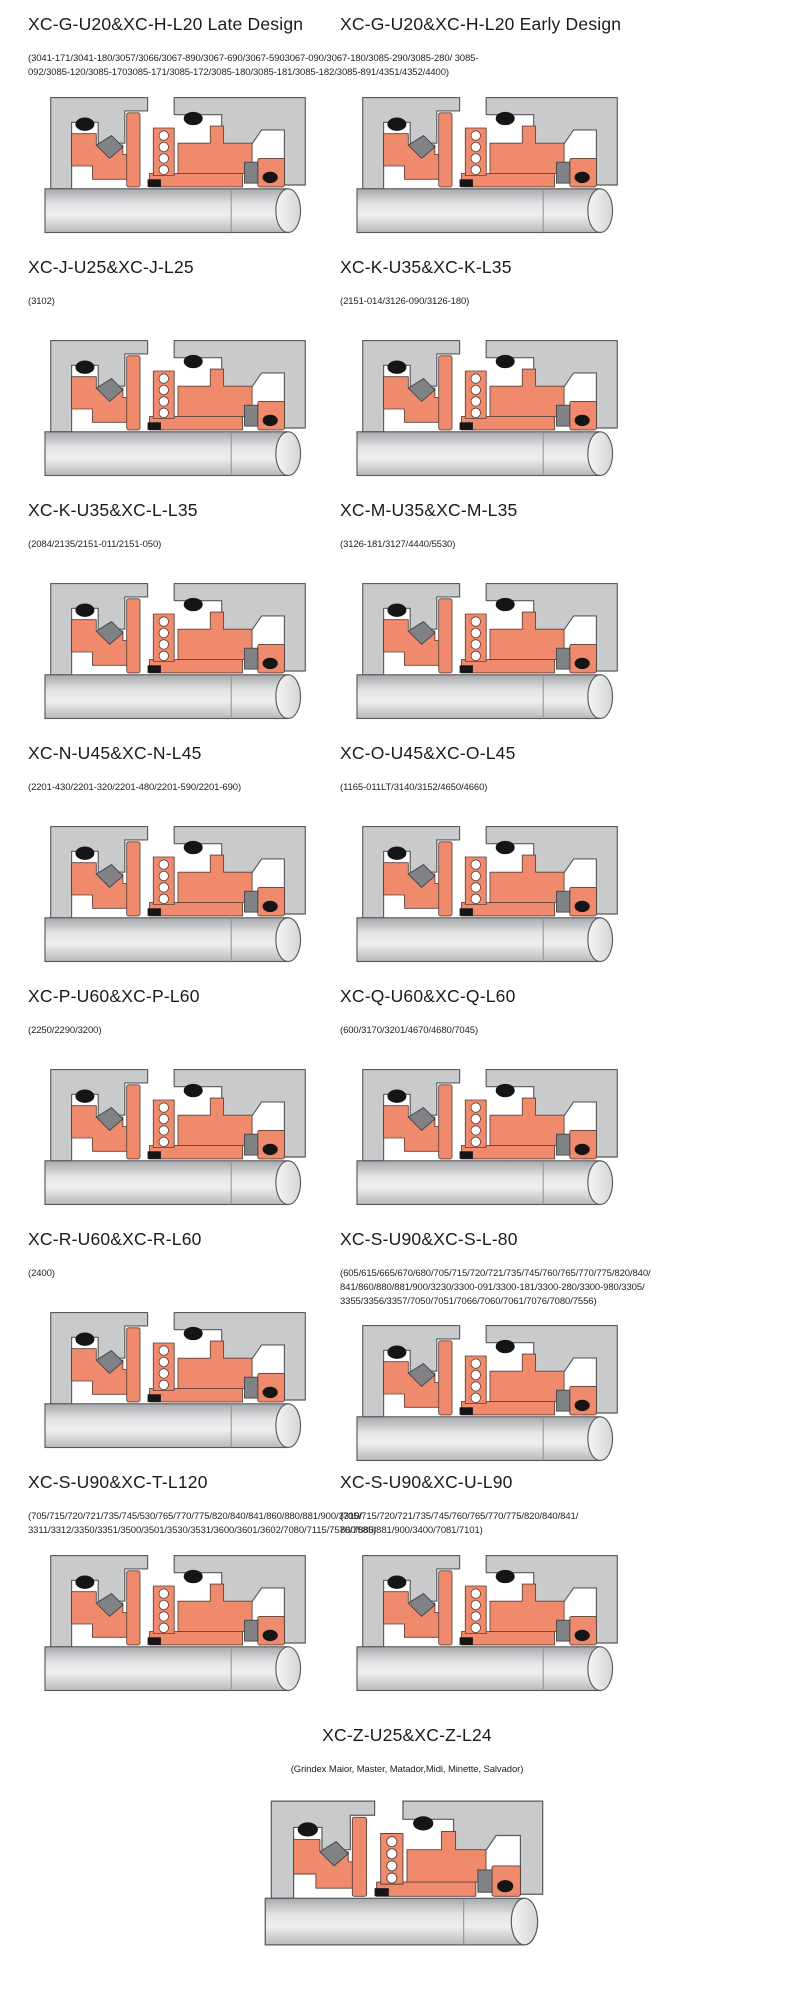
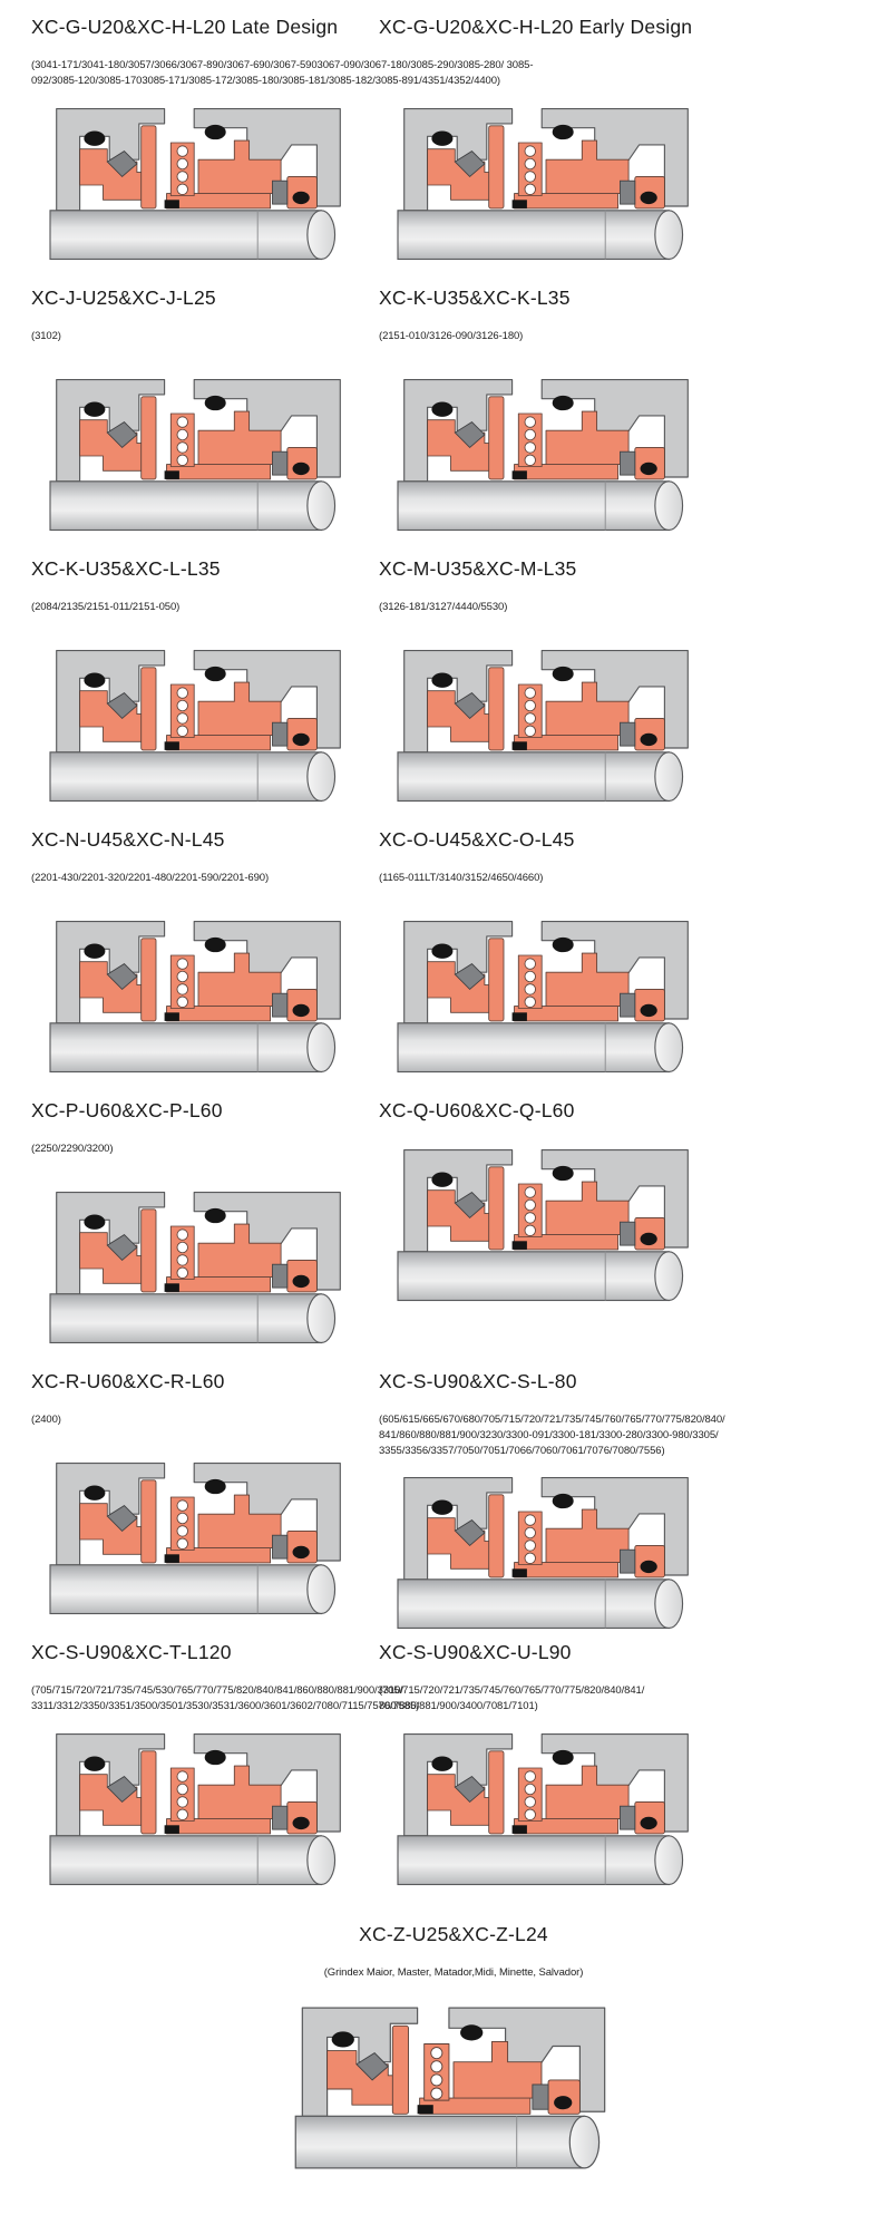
  XC-G-U20&XC-H-L20 Late Design
  (3041-171/3041-180/3057/3066/3067-890/3067-690/3067-5903067-090/3067-180/3085-290/3085-280/ 3085-092/3085-120/3085-1703085-171/3085-172/3085-180/3085-181/3085-182/3085-891/4351/4352/4400)
  XC-G-U20&XC-H-L20 Early Design
  XC-J-U25&XC-J-L25
  (3102)
  XC-K-U35&XC-K-L35
- (2151-014/3126-090/3126-180)
+ (2151-010/3126-090/3126-180)
  XC-K-U35&XC-L-L35
  (2084/2135/2151-011/2151-050)
  XC-M-U35&XC-M-L35
  (3126-181/3127/4440/5530)
  XC-N-U45&XC-N-L45
  (2201-430/2201-320/2201-480/2201-590/2201-690)
  XC-O-U45&XC-O-L45
  (1165-011LT/3140/3152/4650/4660)
  XC-P-U60&XC-P-L60
  (2250/2290/3200)
  XC-Q-U60&XC-Q-L60
- (600/3170/3201/4670/4680/7045)
  XC-R-U60&XC-R-L60
  (2400)
  XC-S-U90&XC-S-L-80
  (605/615/665/670/680/705/715/720/721/735/745/760/765/770/775/820/840/ 841/860/880/881/900/3230/3300-091/3300-181/3300-280/3300-980/3305/ 3355/3356/3357/7050/7051/7066/7060/7061/7076/7080/7556)
  XC-S-U90&XC-T-L120
  (705/715/720/721/735/745/530/765/770/775/820/840/841/860/880/881/900/3310/ 3311/3312/3350/3351/3500/3501/3530/3531/3600/3601/3602/7080/7115/7570/7585)
  XC-S-U90&XC-U-L90
  (705/715/720/721/735/745/760/765/770/775/820/840/841/ 860/880/881/900/3400/7081/7101)
  XC-Z-U25&XC-Z-L24
  (Grindex Maior, Master, Matador,Midi, Minette, Salvador)
